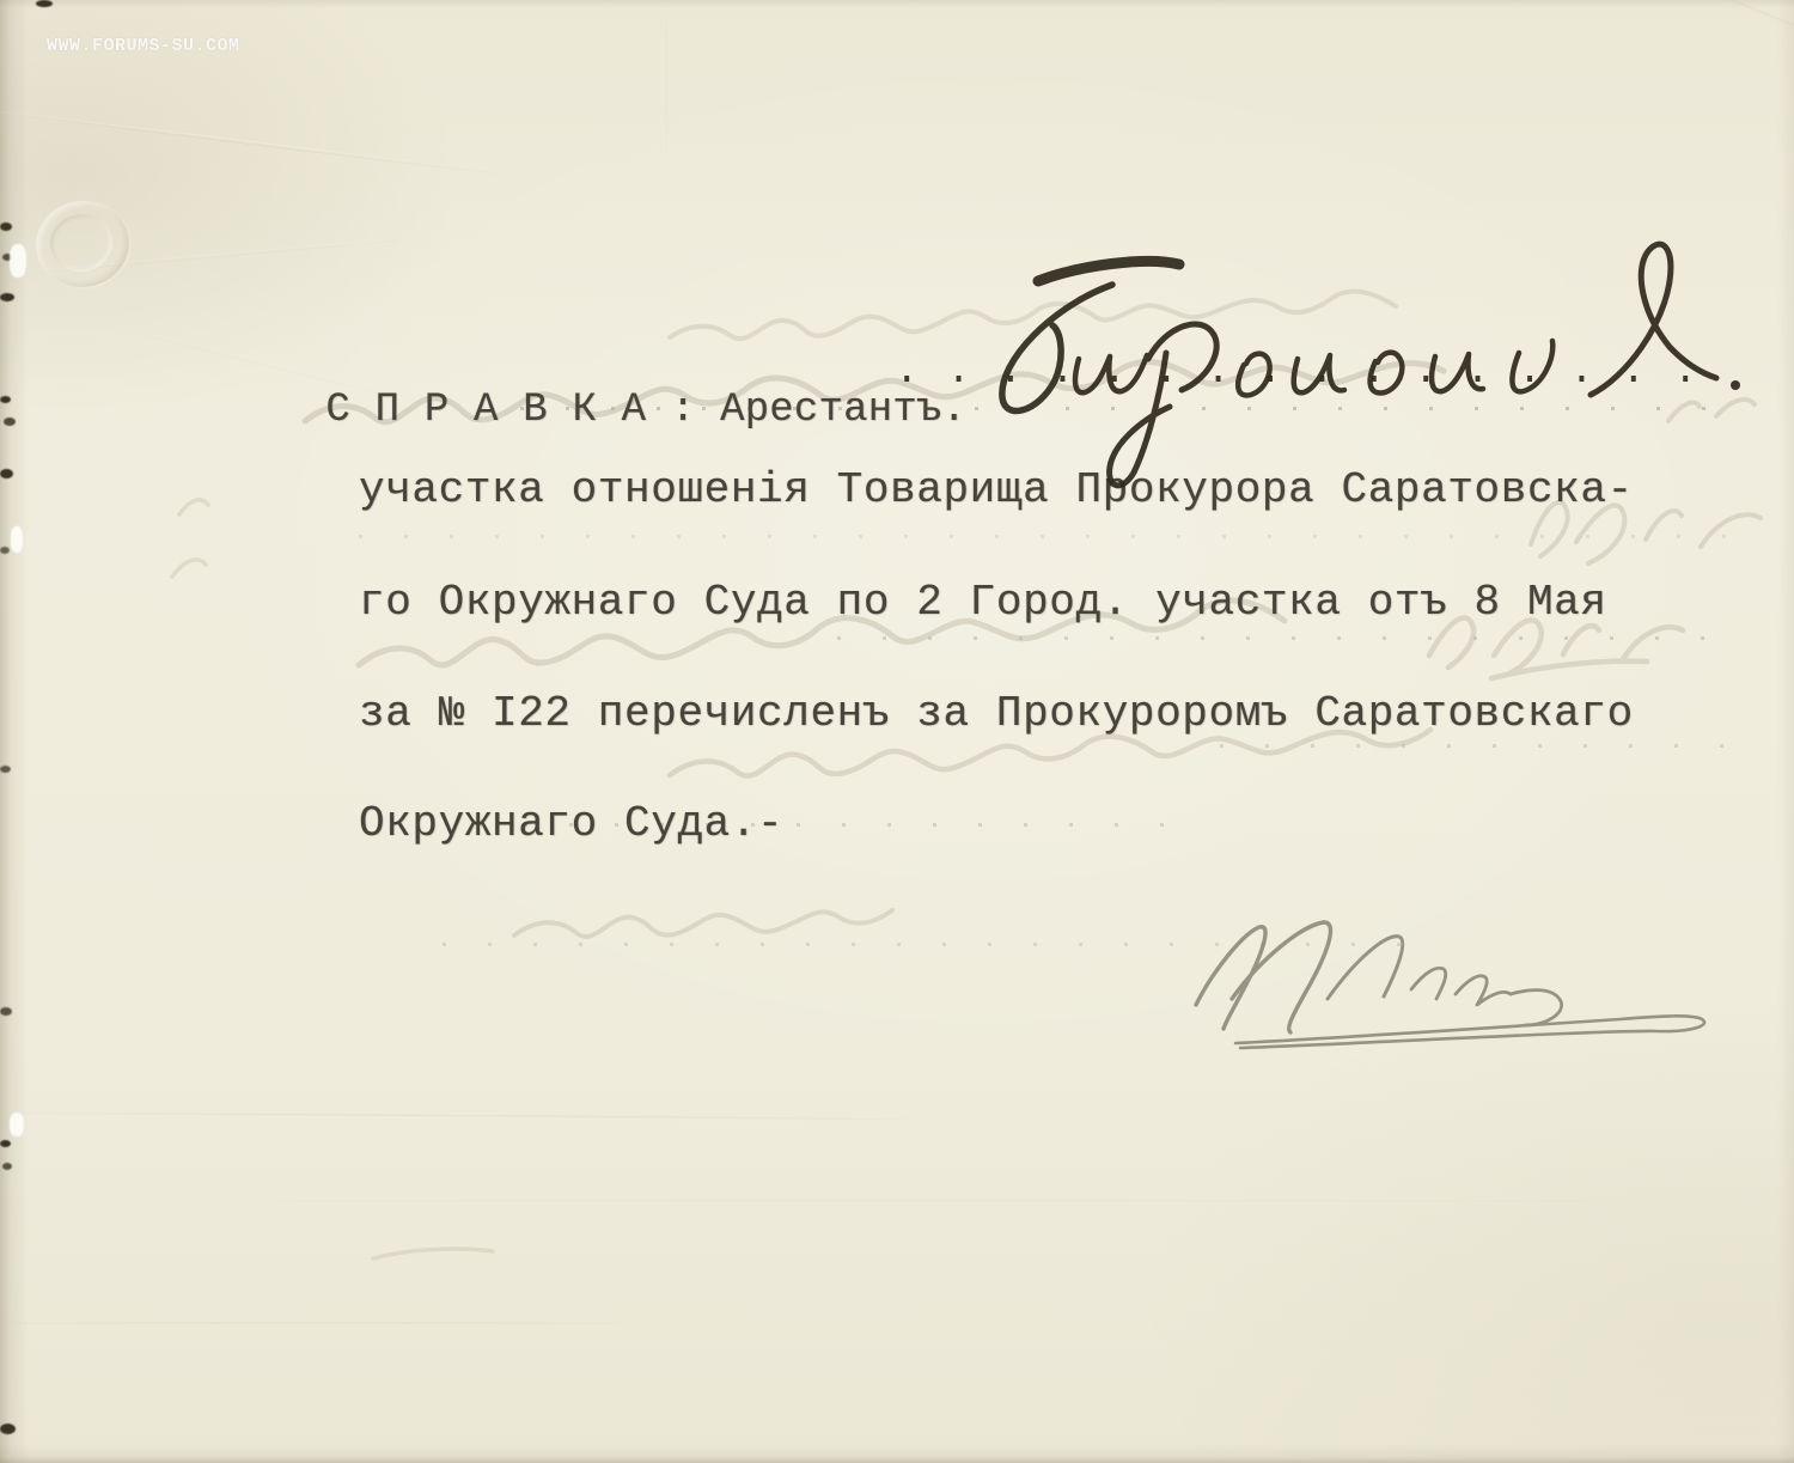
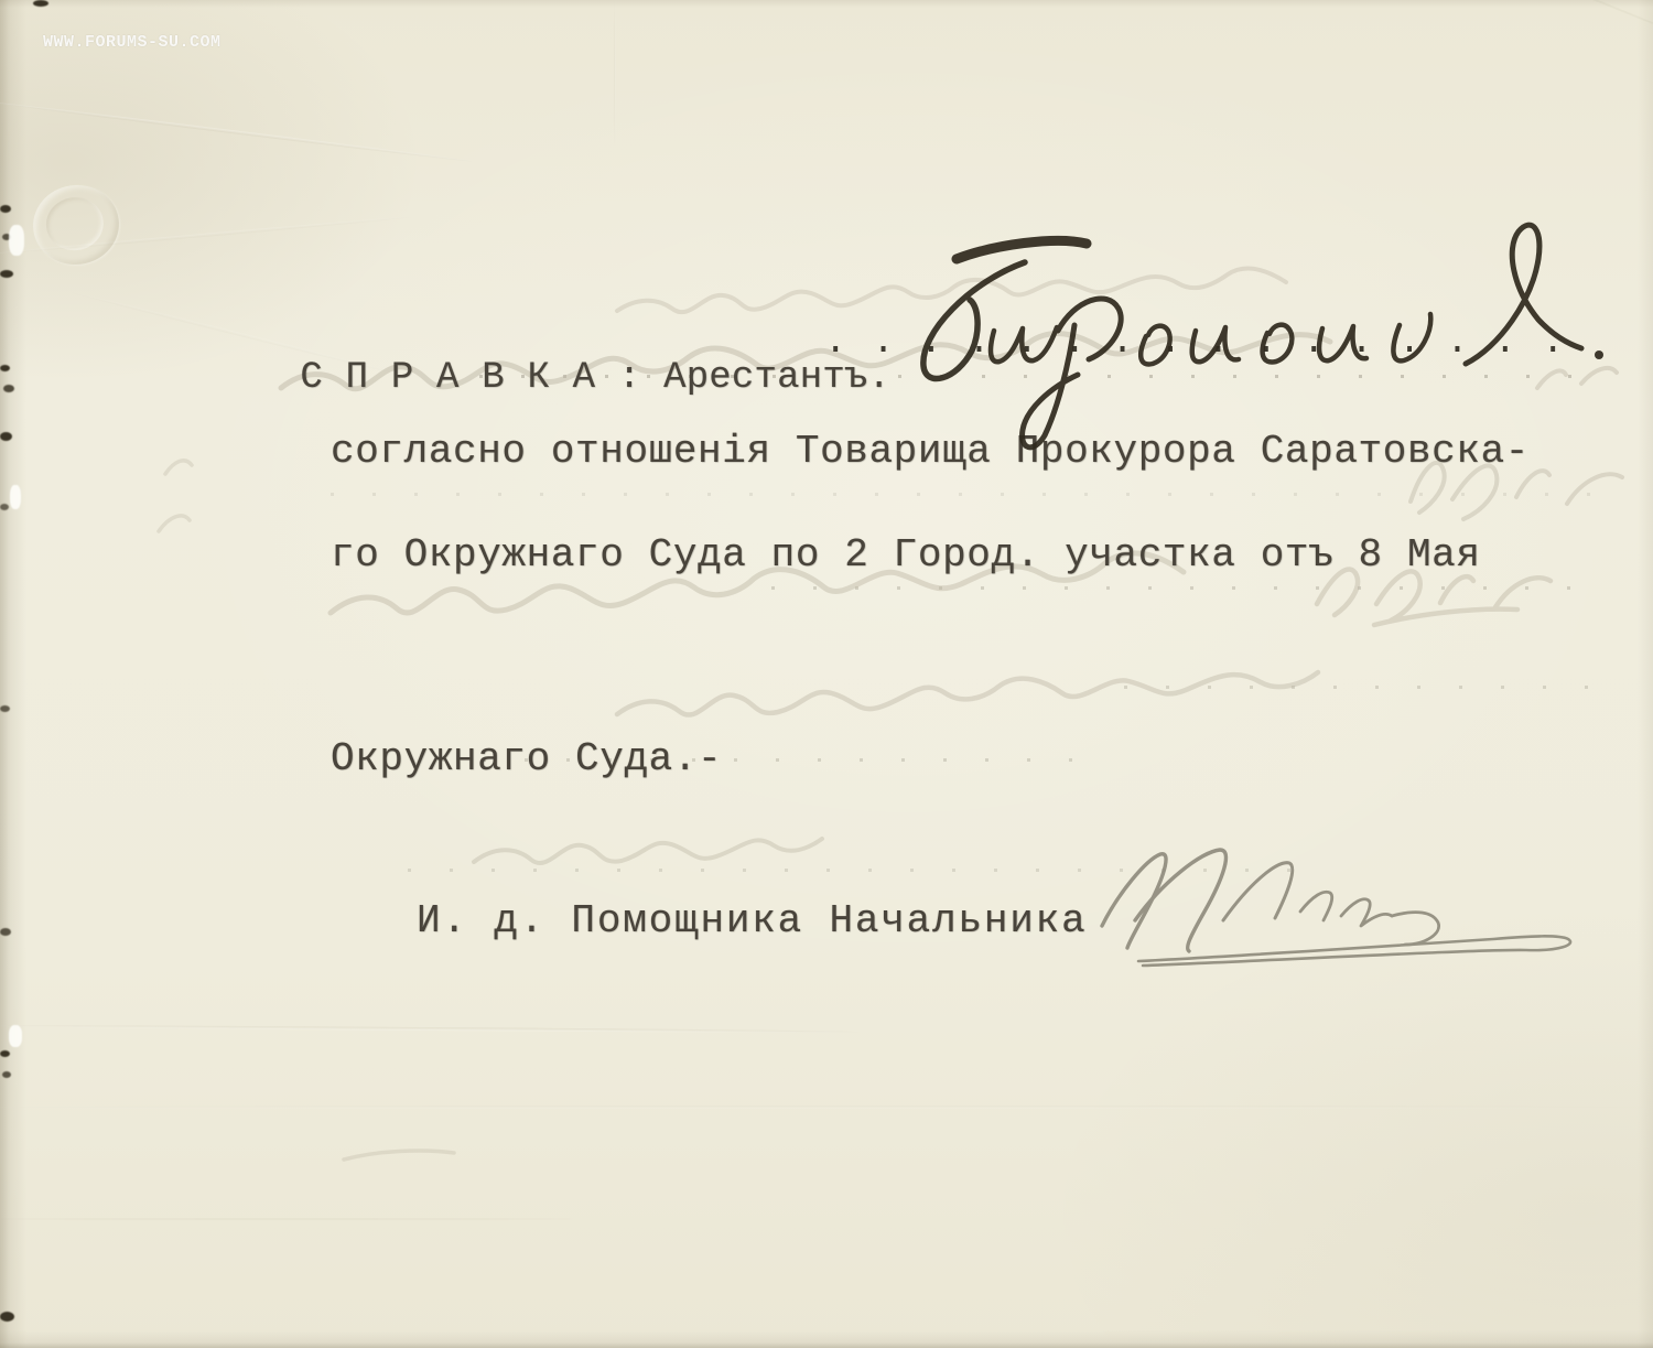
  WWW.FORUMS-SU.COM
  С П Р А В К А : Арестантъ.
  .............
- участка отношенія Товарища Прокурора Саратовска-
+ согласно отношенія Товарища Прокурора Саратовска-
  го Окружнаго Суда по 2 Город. участка отъ 8 Мая
- за № I22 перечисленъ за Прокуроромъ Саратовскаго
  Окружнаго Суда.-
+ И. д. Помощника Начальника
